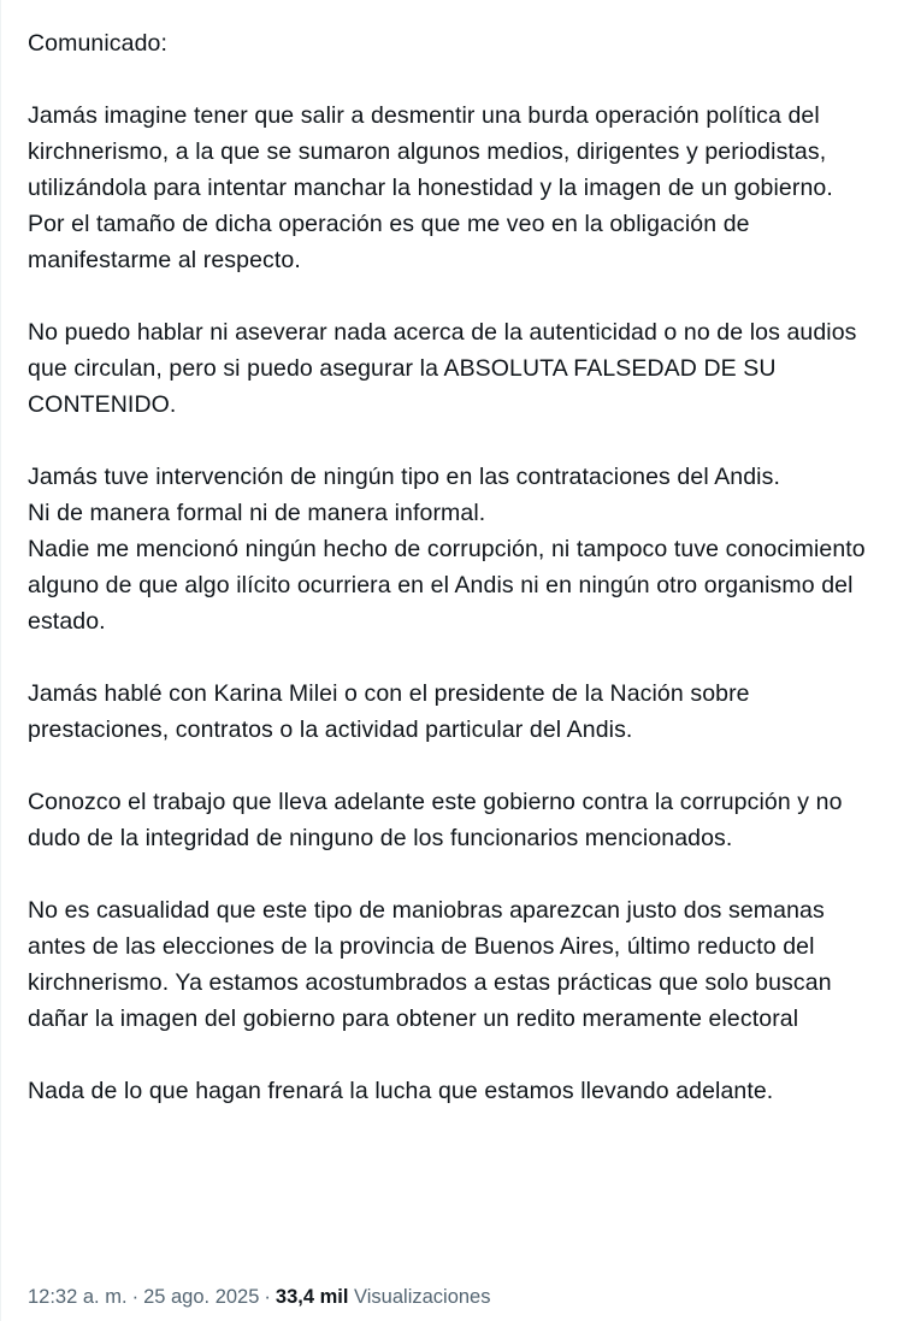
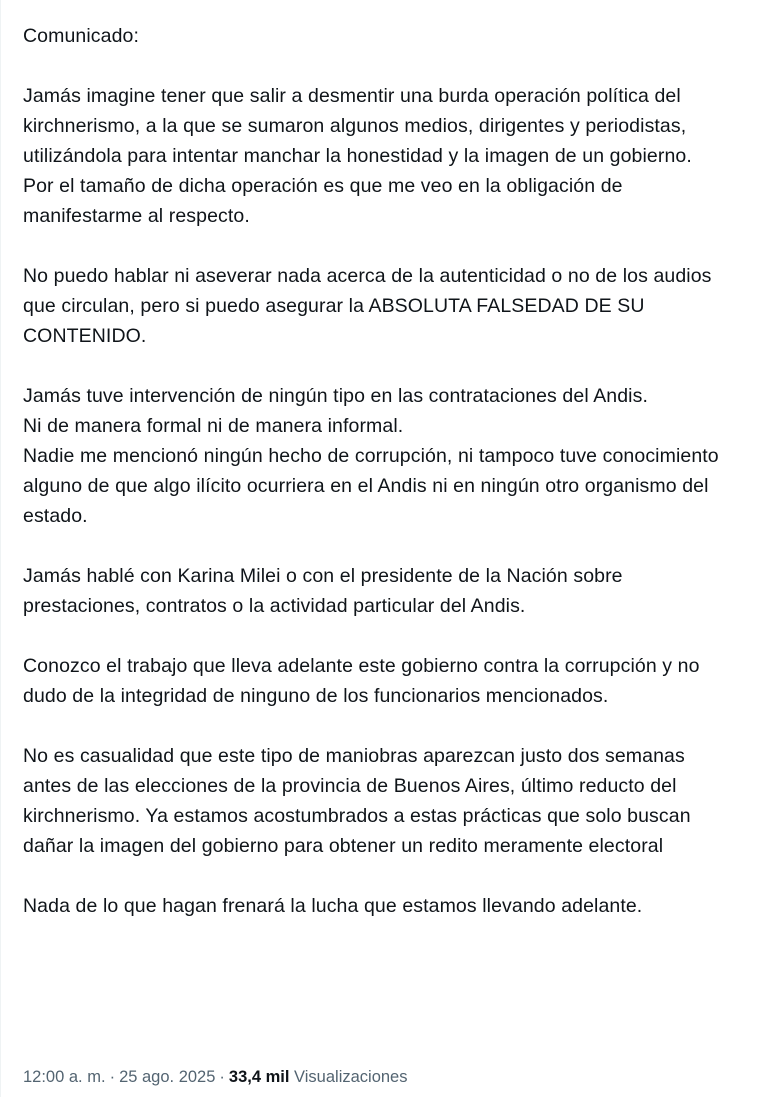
  Comunicado:
  Jamás imagine tener que salir a desmentir una burda operación política del kirchnerismo, a la que se sumaron algunos medios, dirigentes y periodistas, utilizándola para intentar manchar la honestidad y la imagen de un gobierno.
  Por el tamaño de dicha operación es que me veo en la obligación de manifestarme al respecto.
  No puedo hablar ni aseverar nada acerca de la autenticidad o no de los audios que circulan, pero si puedo asegurar la ABSOLUTA FALSEDAD DE SU CONTENIDO.
  Jamás tuve intervención de ningún tipo en las contrataciones del Andis.
  Ni de manera formal ni de manera informal.
  Nadie me mencionó ningún hecho de corrupción, ni tampoco tuve conocimiento alguno de que algo ilícito ocurriera en el Andis ni en ningún otro organismo del estado.
  Jamás hablé con Karina Milei o con el presidente de la Nación sobre prestaciones, contratos o la actividad particular del Andis.
  Conozco el trabajo que lleva adelante este gobierno contra la corrupción y no dudo de la integridad de ninguno de los funcionarios mencionados.
  No es casualidad que este tipo de maniobras aparezcan justo dos semanas antes de las elecciones de la provincia de Buenos Aires, último reducto del kirchnerismo. Ya estamos acostumbrados a estas prácticas que solo buscan dañar la imagen del gobierno para obtener un redito meramente electoral
  Nada de lo que hagan frenará la lucha que estamos llevando adelante.
- 12:32 a. m. · 25 ago. 2025 · 33,4 mil Visualizaciones
+ 12:00 a. m. · 25 ago. 2025 · 33,4 mil Visualizaciones
